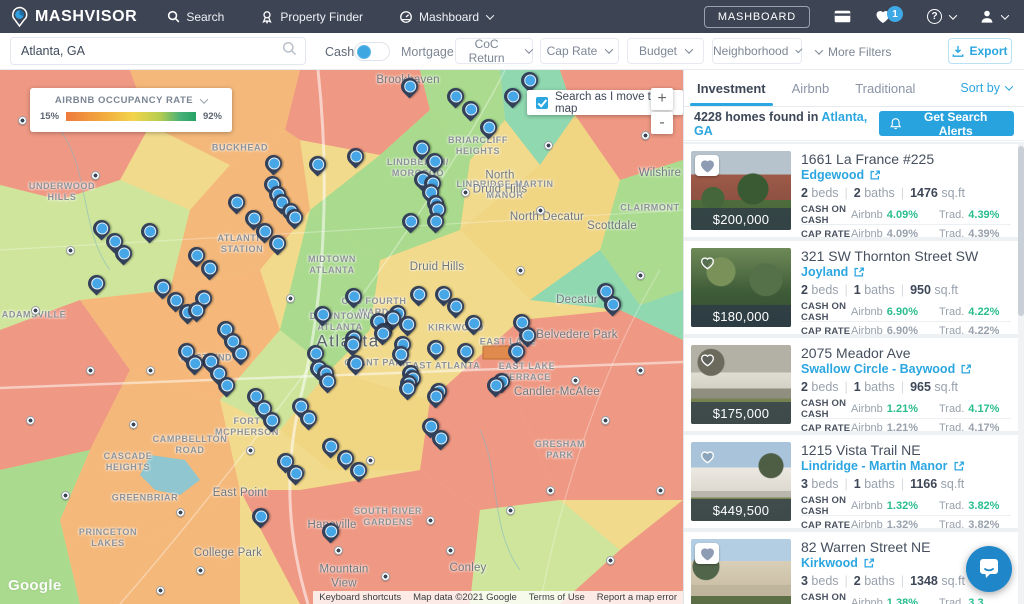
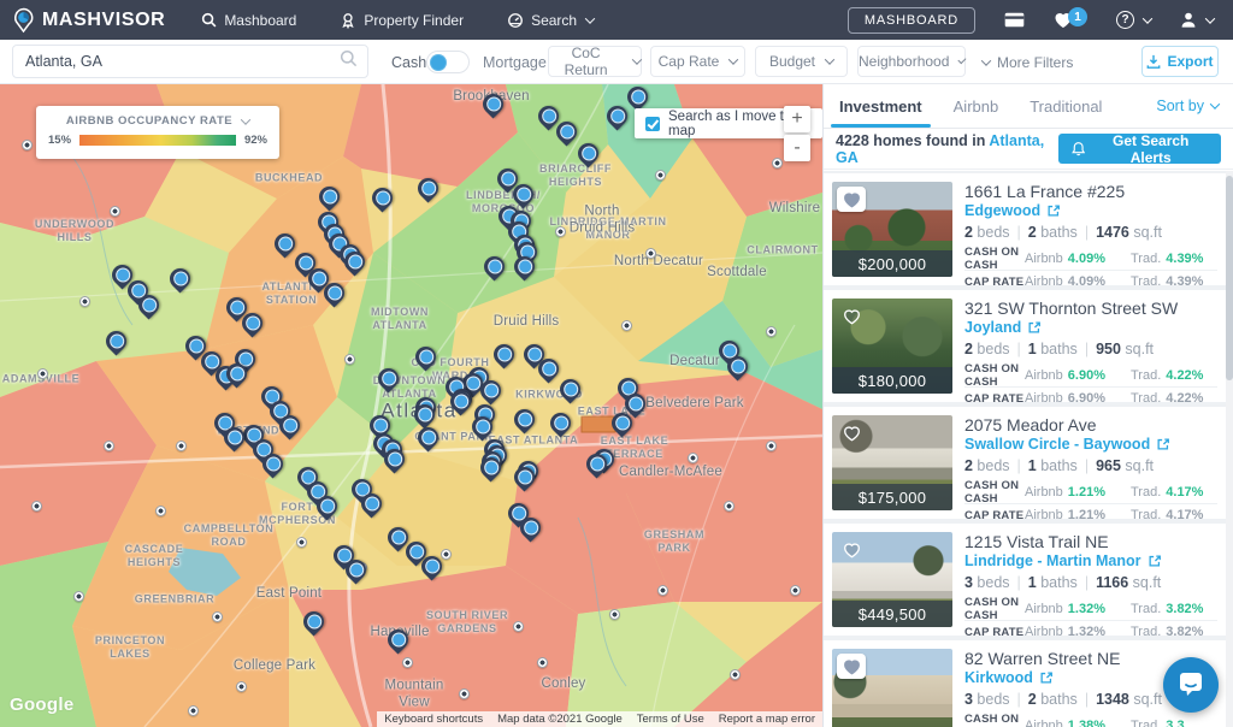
  MASHVISOR
- Search
+ Mashboard
  Property Finder
- Mashboard
+ Search
  MASHBOARD
  1
  ?
  Atlanta, GA
  Cash
  Mortgage
  CoC Return
  Cap Rate
  Budget
  Neighborhood
  More Filters
  Export
  Brooaven
  BUCKHEAD
  LINDBE/
  MORGO
  LINDRIDGE-MARTIN
  MANOR
  BRIARCLIFF
  HEIGHTS
  UNDERWOOD
  HILLS
  North
  Druid Hills
  Wilshire
  CLAIRMONT
  North Decatur
  Scottdale
  ATLANT
  STATION
  MIDTOWN
  ATLANTA
  Druid Hills
  Decatur
  ADAMVILLE
  ATLANTA
  Atlta
  EAST LA
  Belvedere Park
  AST ATLANTA
  EAST LAKE
  ERRACE
  Candler-McAfee
  FORT
  MCPHERSON
  GRESHAM
  PARK
  CASCADE
  HEIGHTS
  CAMPBELLTON
  ROAD
  East Point
  GREENBRIAR
  SOUTH RIVER
  GARDENS
  Haville
  PRINCETON
  LAKES
  College Park
  Conley
  Mountain
  View
  AIRBNB OCCUPANCY RATE
  15%
  92%
  Search as I move t map
  +
  -
  Google
  Keyboard shortcuts
  Map data ©2021 Google
  Terms of Use
  Report a map error
  Investment
  Airbnb
  Traditional
  Sort by
  4228 homes found in Atlanta, GA
  Get Search Alerts
  $200,000
  1661 La France #225
  Edgewood
  2 beds | 2 baths | 1476 sq.ft
  CASH ON CASH
  Airbnb
  4.09%
  Trad.
  4.39%
  CAP RATE
  Airbnb
  4.09%
  Trad.
  4.39%
  $180,000
  321 SW Thornton Street SW
  Joyland
  2 beds | 1 baths | 950 sq.ft
  CASH ON CASH
  Airbnb
  6.90%
  Trad.
  4.22%
  CAP RATE
  Airbnb
  6.90%
  Trad.
  4.22%
  $175,000
  2075 Meador Ave
  Swallow Circle - Baywood
  2 beds | 1 baths | 965 sq.ft
  CASH ON CASH
  Airbnb
  1.21%
  Trad.
  4.17%
  CAP RATE
  Airbnb
  1.21%
  Trad.
  4.17%
  $449,500
  1215 Vista Trail NE
  Lindridge - Martin Manor
  3 beds | 1 baths | 1166 sq.ft
  CASH ON CASH
  Airbnb
  1.32%
  Trad.
  3.82%
  CAP RATE
  Airbnb
  1.32%
  Trad.
  3.82%
  82 Warren Street NE
  Kirkwood
  3 beds | 2 baths | 1348 sq.ft
  Airbnb
  1.38%
  Trad.
  3.3
